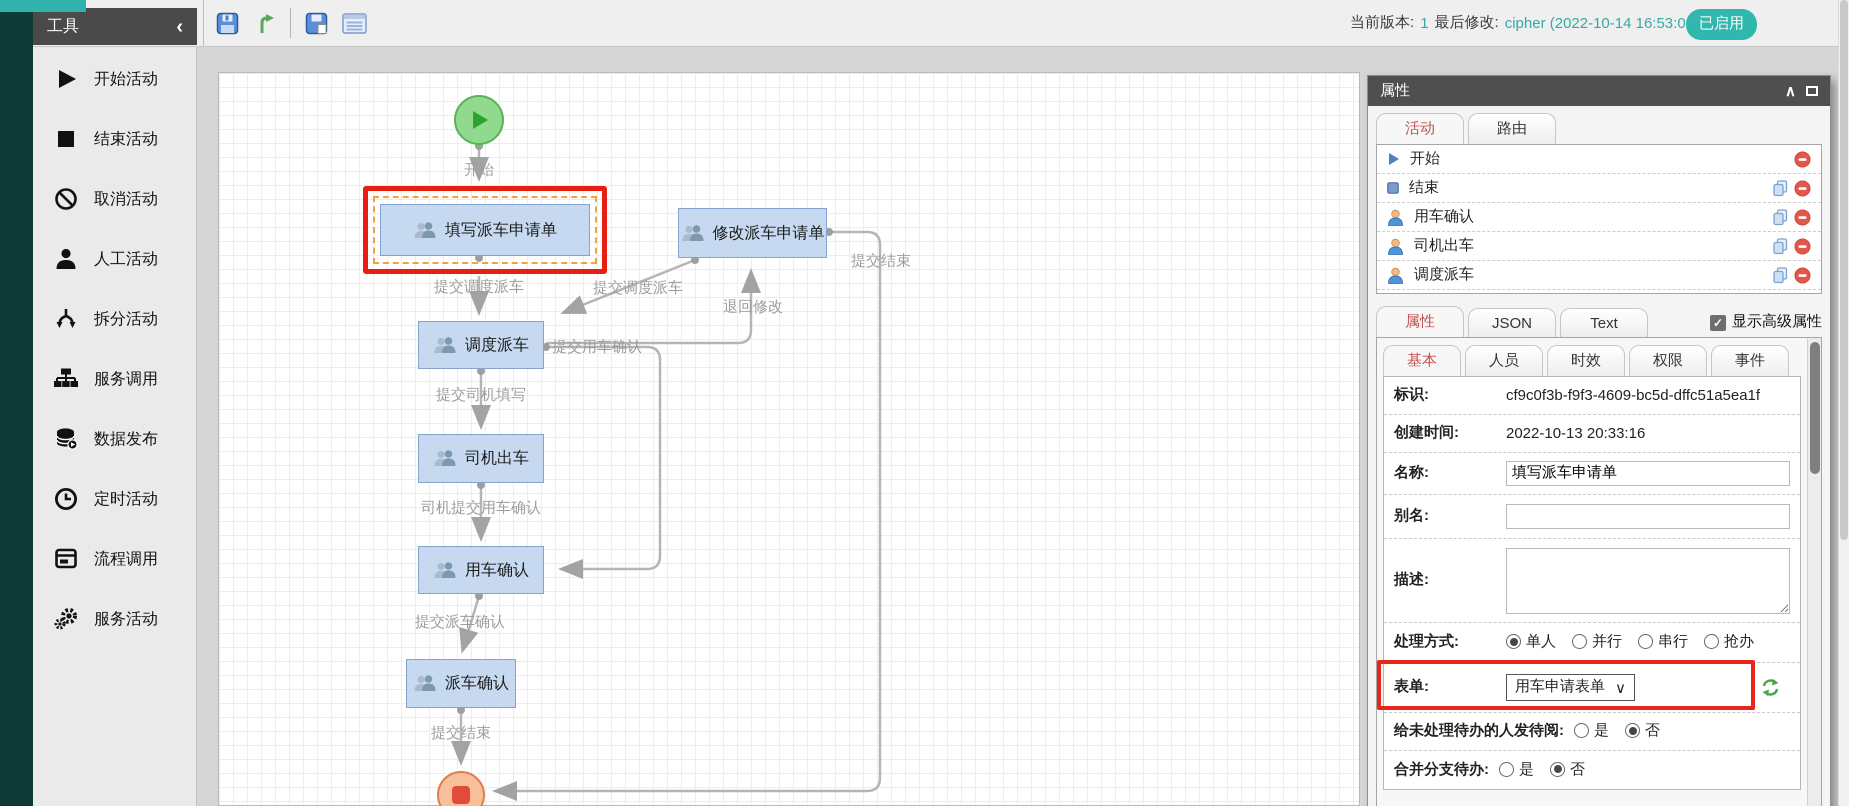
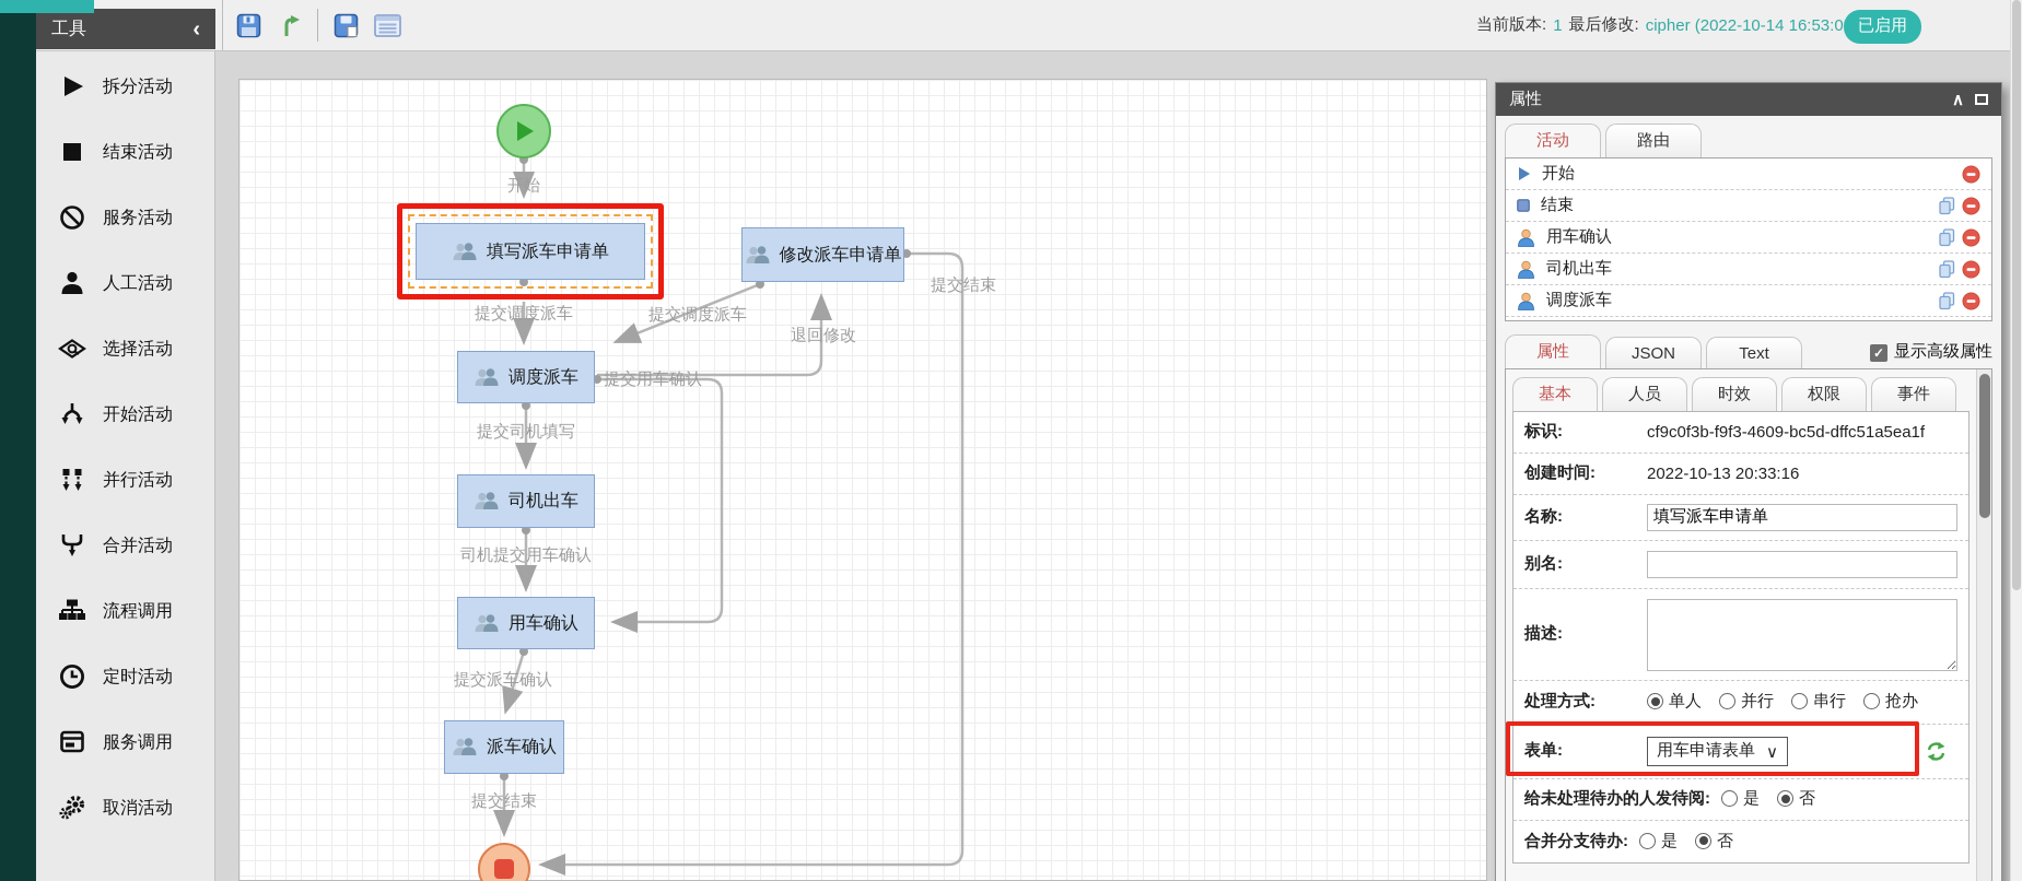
  工具
  ‹
  当前版本:
  1
  最后修改:
  cipher (2022-10-14 16:53:0
  已启用
- 开始活动
+ 拆分活动
  结束活动
- 取消活动
+ 服务活动
  人工活动
+ 选择活动
- 拆分活动
+ 开始活动
+ 并行活动
+ 合并活动
- 服务调用
+ 流程调用
- 数据发布
  定时活动
- 流程调用
+ 服务调用
- 服务活动
+ 取消活动
  填写派车申请单
  修改派车申请单
  调度派车
  司机出车
  用车确认
  派车确认
  开始
  提交调度派车
  提交调度派车
  退回修改
  提交结束
  提交用车确认
  提交司机填写
  司机提交用车确认
  提交派车确认
  提交结束
  属性
  ∧
  活动
  路由
  开始
  结束
  用车确认
  司机出车
  调度派车
  属性
  JSON
  Text
  ✓
  显示高级属性
  基本
  人员
  时效
  权限
  事件
  标识:
  cf9c0f3b-f9f3-4609-bc5d-dffc51a5ea1f
  创建时间:
  2022-10-13 20:33:16
  名称:
  填写派车申请单
  别名:
  描述:
  处理方式:
  单人
  并行
  串行
  抢办
  表单:
  用车申请表单
  ∨
  给未处理待办的人发待阅:
  是
  否
  合并分支待办:
  是
  否
